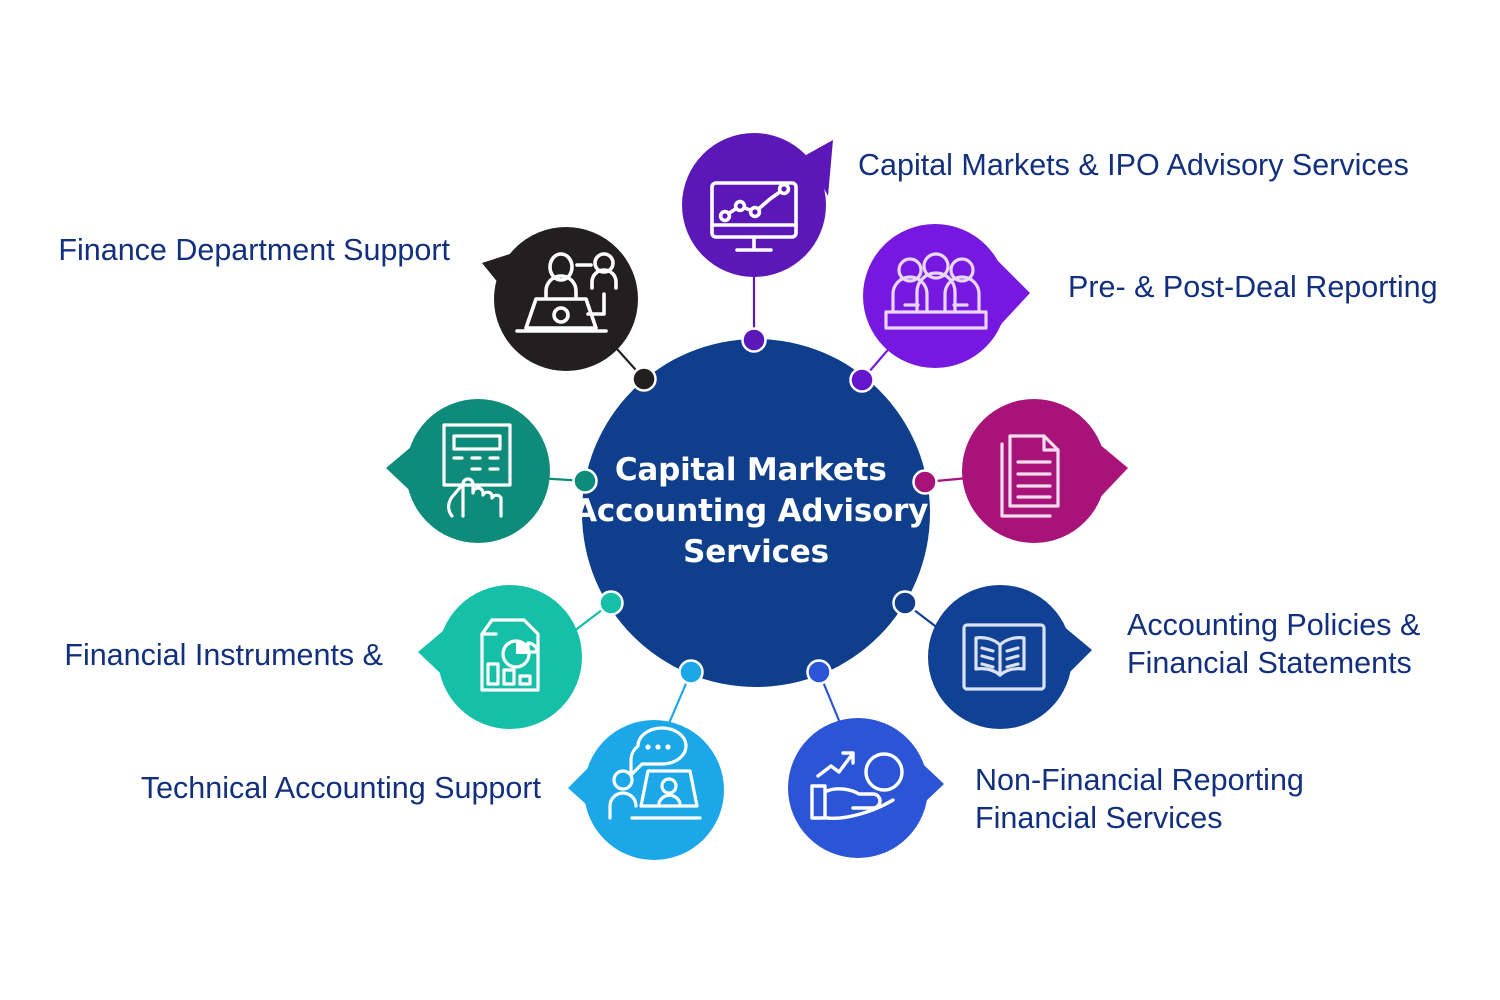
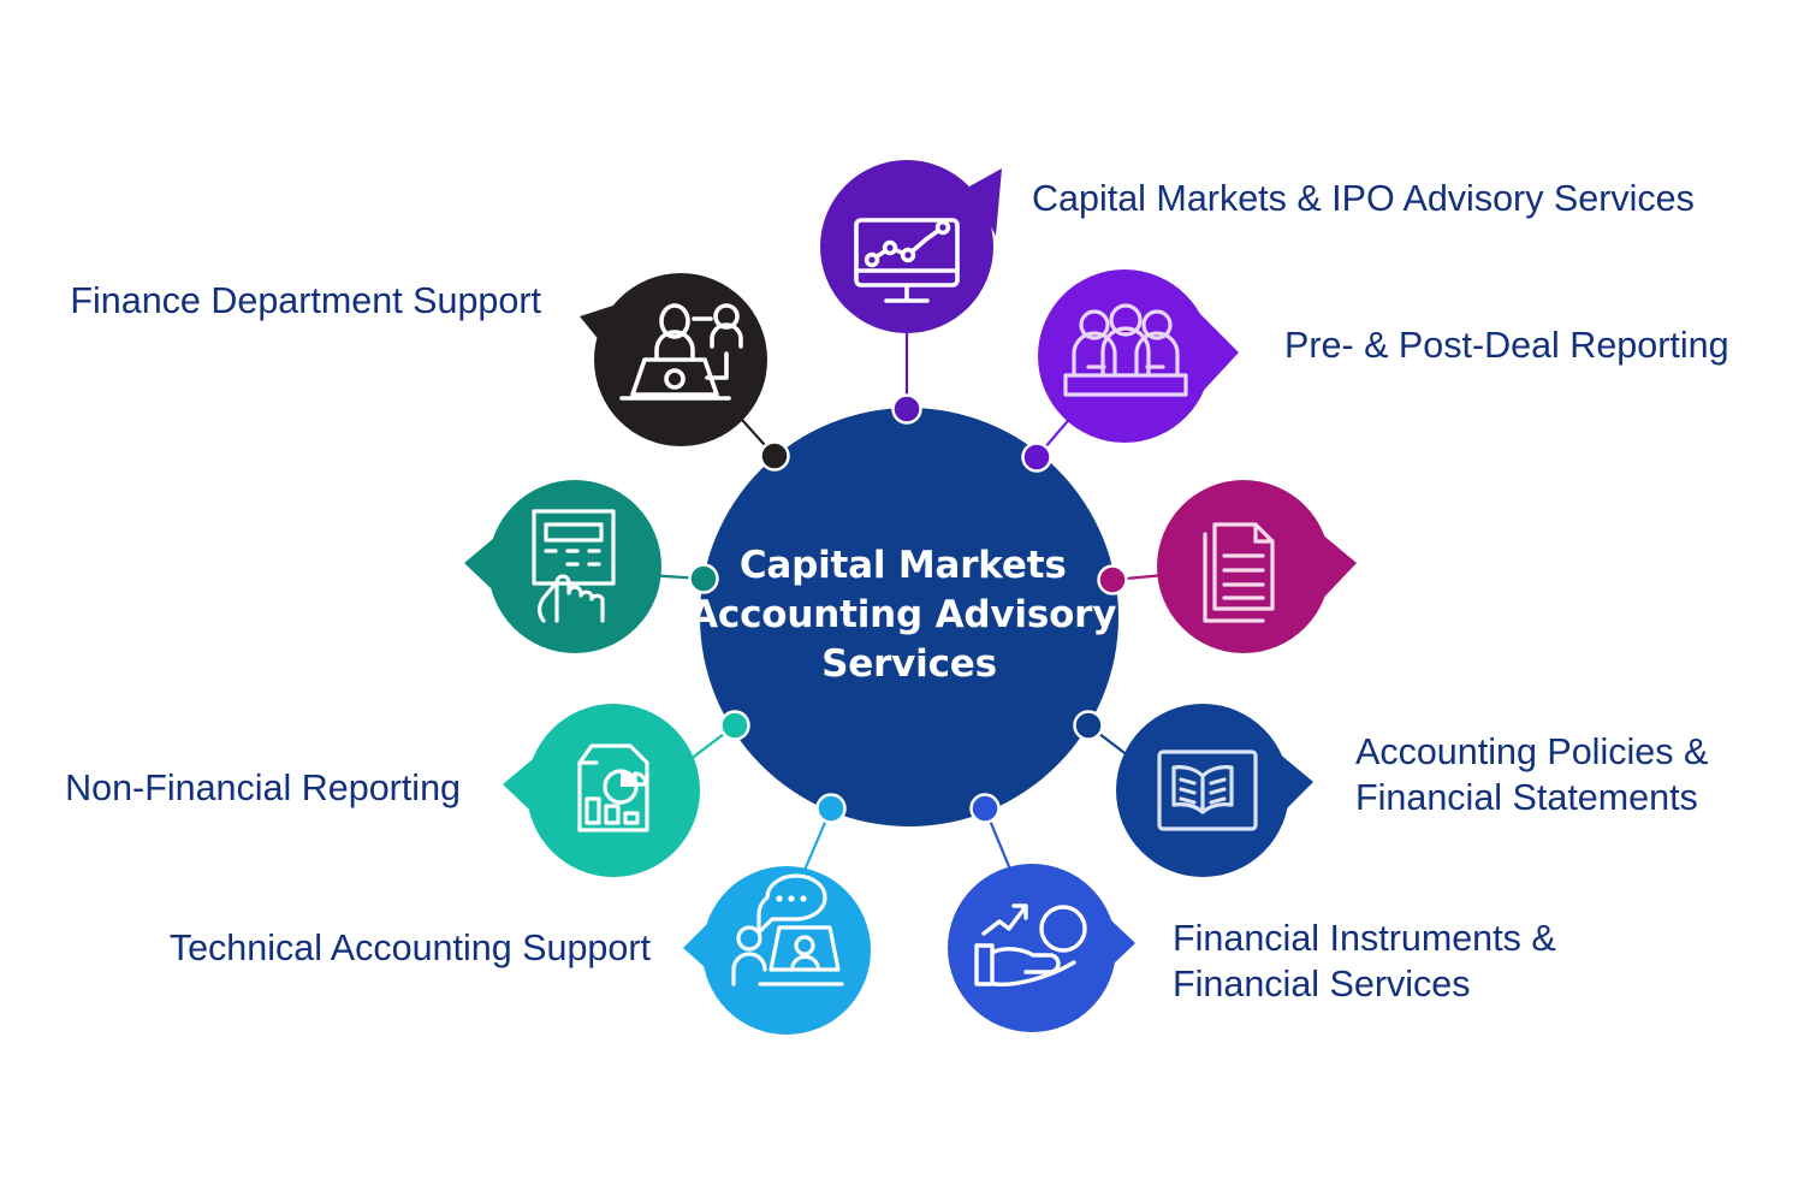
  Capital Markets & IPO Advisory Services
  Pre- & Post-Deal Reporting
  Accounting Policies & Financial Statements
- Non-Financial Reporting Financial Services
+ Financial Instruments & Financial Services
  Technical Accounting Support
- Financial Instruments &
+ Non-Financial Reporting
  Finance Department Support
  Capital Markets Accounting Advisory Services
